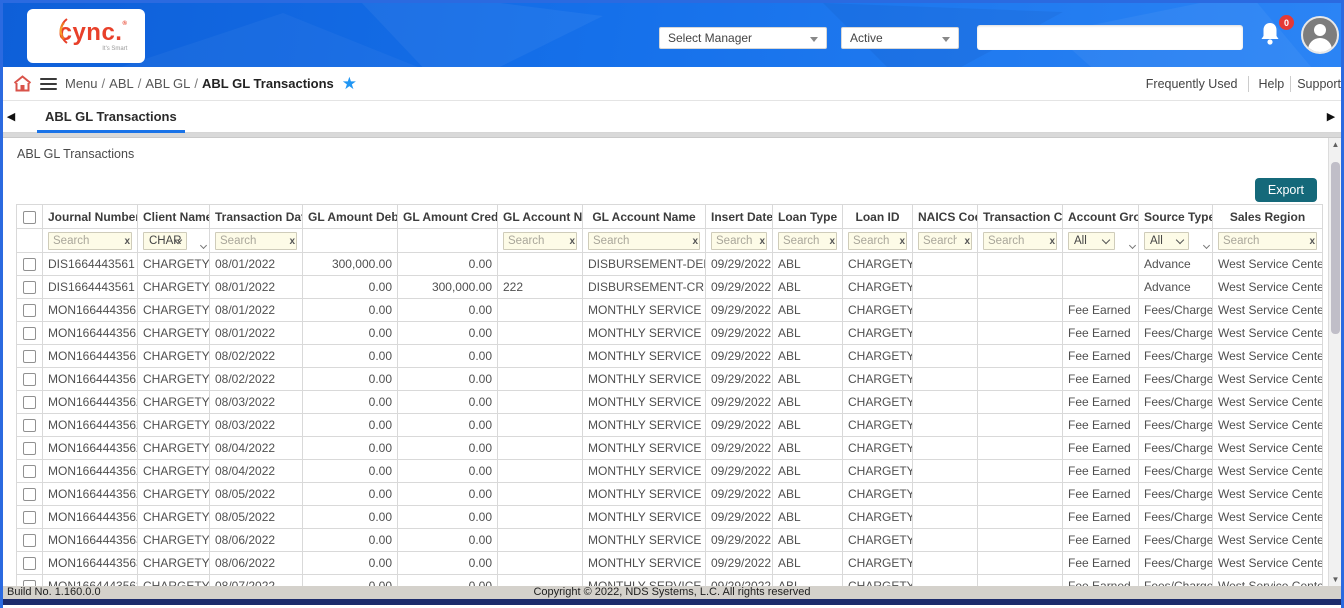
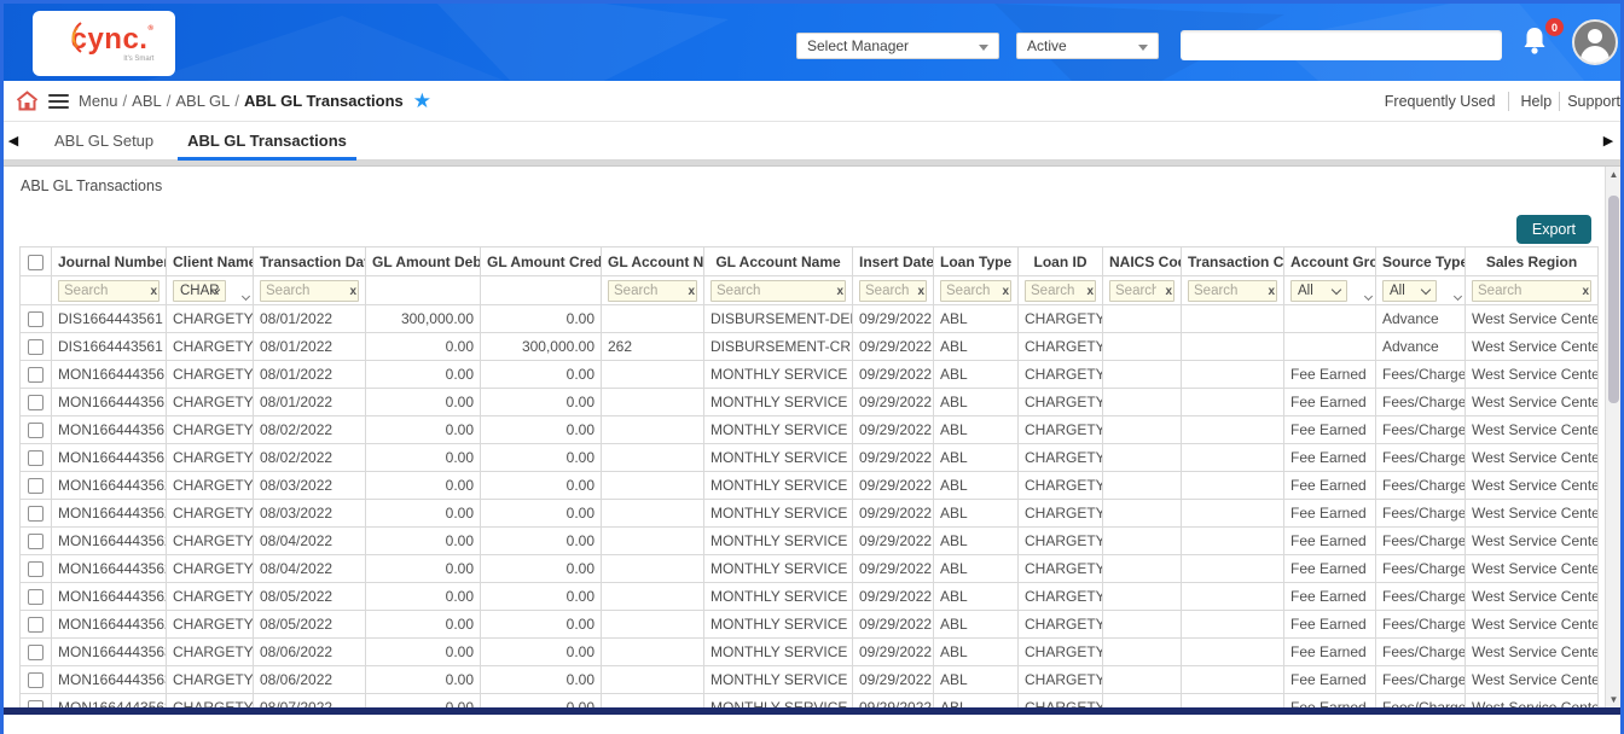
  cync.
  Select Manager
  Active
  0
  Menu
  / ABL / ABL GL / ABL GL Transactions
  ★
  Frequently Used
  Help
  Support
  ◀
+ ABL GL Setup
  ABL GL Transactions
  ▶
  ABL GL Transactions
  Export
  	Journal Numbe	Client Nam	Transaction Da	GL Amount Deb	GL Amount Cred	GL Account N	GL Account Name	Insert Date	Loan Type	Loan ID	NAICS Co	Transaction C	Account Gro	Source Typ	Sales Region
  	Search x	CHAR	Search x			Search x	Search x	Search x	Search x	Search x	Search x	Search x	All	All	Search x
  	DIS1664443561	CHARGETY	08/01/2022	300,000.00	0.00		DISBURSEMENT-DE	09/29/2022	ABL	CHARGETY				Advance	West Service Cente
- 	DIS1664443561	CHARGETY	08/01/2022	0.00	300,000.00	222	DISBURSEMENT-CR	09/29/2022	ABL	CHARGETY				Advance	West Service Cente
+ 	DIS1664443561	CHARGETY	08/01/2022	0.00	300,000.00	262	DISBURSEMENT-CR	09/29/2022	ABL	CHARGETY				Advance	West Service Cente
  	MON166444356	CHARGETY	08/01/2022	0.00	0.00		MONTHLY SERVICE	09/29/2022	ABL	CHARGETY			Fee Earned	Fees/Charge	West Service Cente
  	MON166444356	CHARGETY	08/01/2022	0.00	0.00		MONTHLY SERVICE	09/29/2022	ABL	CHARGETY			Fee Earned	Fees/Charge	West Service Cente
  	MON166444356	CHARGETY	08/02/2022	0.00	0.00		MONTHLY SERVICE	09/29/2022	ABL	CHARGETY			Fee Earned	Fees/Charge	West Service Cente
  	MON166444356	CHARGETY	08/02/2022	0.00	0.00		MONTHLY SERVICE	09/29/2022	ABL	CHARGETY			Fee Earned	Fees/Charge	West Service Cente
  	MON166444356	CHARGETY	08/03/2022	0.00	0.00		MONTHLY SERVICE	09/29/2022	ABL	CHARGETY			Fee Earned	Fees/Charge	West Service Cente
  	MON166444356	CHARGETY	08/03/2022	0.00	0.00		MONTHLY SERVICE	09/29/2022	ABL	CHARGETY			Fee Earned	Fees/Charge	West Service Cente
  	MON166444356	CHARGETY	08/04/2022	0.00	0.00		MONTHLY SERVICE	09/29/2022	ABL	CHARGETY			Fee Earned	Fees/Charge	West Service Cente
  	MON166444356	CHARGETY	08/04/2022	0.00	0.00		MONTHLY SERVICE	09/29/2022	ABL	CHARGETY			Fee Earned	Fees/Charge	West Service Cente
  	MON166444356	CHARGETY	08/05/2022	0.00	0.00		MONTHLY SERVICE	09/29/2022	ABL	CHARGETY			Fee Earned	Fees/Charge	West Service Cente
  	MON166444356	CHARGETY	08/05/2022	0.00	0.00		MONTHLY SERVICE	09/29/2022	ABL	CHARGETY			Fee Earned	Fees/Charge	West Service Cente
  	MON166444356	CHARGETY	08/06/2022	0.00	0.00		MONTHLY SERVICE	09/29/2022	ABL	CHARGETY			Fee Earned	Fees/Charge	West Service Cente
  	MON166444356	CHARGETY	08/06/2022	0.00	0.00		MONTHLY SERVICE	09/29/2022	ABL	CHARGETY			Fee Earned	Fees/Charge	West Service Cente
  ▲
  ▼
- Build No. 1.160.0.0
- Copyright © 2022, NDS Systems, L.C. All rights reserved
